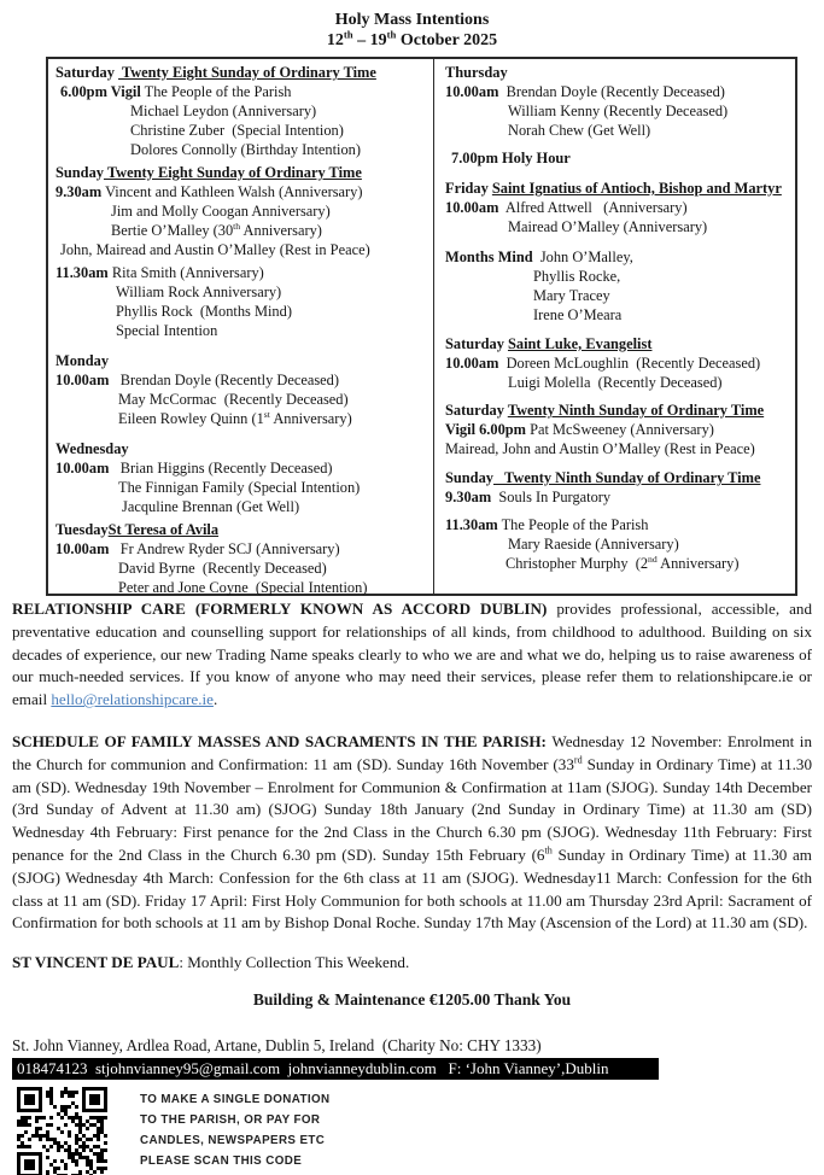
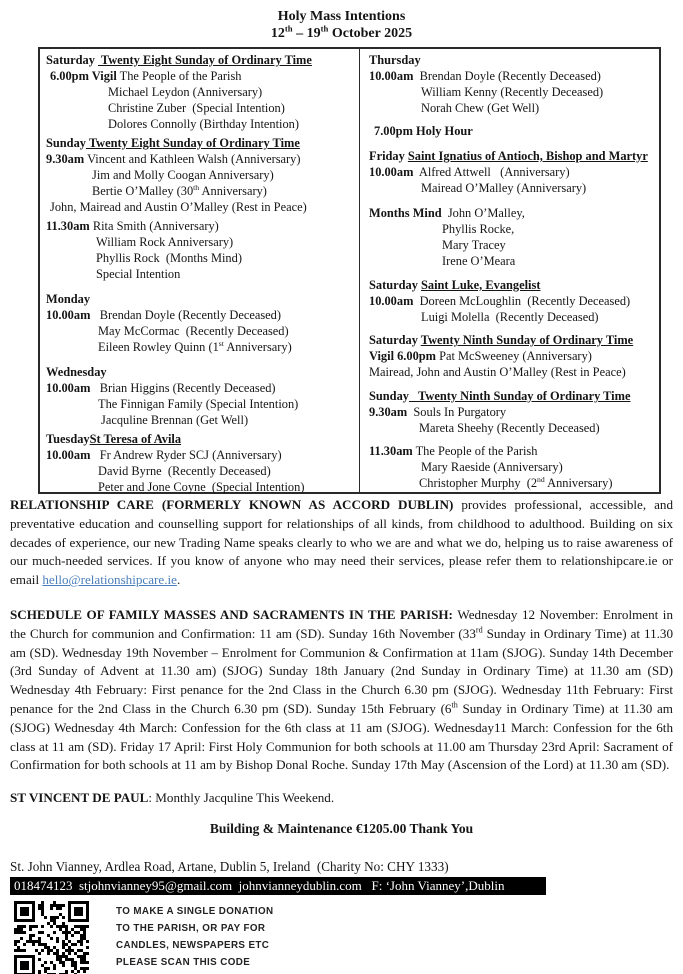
  Holy Mass Intentions
  12th – 19th October 2025
  Saturday Twenty Eight Sunday of Ordinary Time
  6.00pm Vigil The People of the Parish
  Michael Leydon (Anniversary)
  Christine Zuber (Special Intention)
  Dolores Connolly (Birthday Intention)
  Sunday Twenty Eight Sunday of Ordinary Time
  9.30am Vincent and Kathleen Walsh (Anniversary)
  Jim and Molly Coogan Anniversary)
  Bertie O’Malley (30th Anniversary)
  John, Mairead and Austin O’Malley (Rest in Peace)
  11.30am Rita Smith (Anniversary)
  William Rock Anniversary)
  Phyllis Rock (Months Mind)
  Special Intention
  Monday
  10.00am Brendan Doyle (Recently Deceased)
  May McCormac (Recently Deceased)
  Eileen Rowley Quinn (1st Anniversary)
  Wednesday
  10.00am Brian Higgins (Recently Deceased)
  The Finnigan Family (Special Intention)
  Jacquline Brennan (Get Well)
  TuesdaySt Teresa of Avila
  10.00am Fr Andrew Ryder SCJ (Anniversary)
  David Byrne (Recently Deceased)
  Peter and Jone Coyne (Special Intention)
  Thursday
  10.00am Brendan Doyle (Recently Deceased)
  William Kenny (Recently Deceased)
  Norah Chew (Get Well)
  7.00pm Holy Hour
  Friday Saint Ignatius of Antioch, Bishop and Martyr
  10.00am Alfred Attwell (Anniversary)
  Mairead O’Malley (Anniversary)
  Months Mind John O’Malley,
  Phyllis Rocke,
  Mary Tracey
  Irene O’Meara
  Saturday Saint Luke, Evangelist
  10.00am Doreen McLoughlin (Recently Deceased)
  Luigi Molella (Recently Deceased)
  Saturday Twenty Ninth Sunday of Ordinary Time
  Vigil 6.00pm Pat McSweeney (Anniversary)
  Mairead, John and Austin O’Malley (Rest in Peace)
  Sunday Twenty Ninth Sunday of Ordinary Time
  9.30am Souls In Purgatory
+ Mareta Sheehy (Recently Deceased)
  11.30am The People of the Parish
  Mary Raeside (Anniversary)
  Christopher Murphy (2nd Anniversary)
  RELATIONSHIP CARE (FORMERLY KNOWN AS ACCORD DUBLIN) provides professional, accessible, and preventative education and counselling support for relationships of all kinds, from childhood to adulthood. Building on six decades of experience, our new Trading Name speaks clearly to who we are and what we do, helping us to raise awareness of our much-needed services. If you know of anyone who may need their services, please refer them to relationshipcare.ie or email hello@relationshipcare.ie.
  SCHEDULE OF FAMILY MASSES AND SACRAMENTS IN THE PARISH: Wednesday 12 November: Enrolment in the Church for communion and Confirmation: 11 am (SD). Sunday 16th November (33rd Sunday in Ordinary Time) at 11.30 am (SD). Wednesday 19th November – Enrolment for Communion & Confirmation at 11am (SJOG). Sunday 14th December (3rd Sunday of Advent at 11.30 am) (SJOG) Sunday 18th January (2nd Sunday in Ordinary Time) at 11.30 am (SD) Wednesday 4th February: First penance for the 2nd Class in the Church 6.30 pm (SJOG). Wednesday 11th February: First penance for the 2nd Class in the Church 6.30 pm (SD). Sunday 15th February (6th Sunday in Ordinary Time) at 11.30 am (SJOG) Wednesday 4th March: Confession for the 6th class at 11 am (SJOG). Wednesday11 March: Confession for the 6th class at 11 am (SD). Friday 17 April: First Holy Communion for both schools at 11.00 am Thursday 23rd April: Sacrament of Confirmation for both schools at 11 am by Bishop Donal Roche. Sunday 17th May (Ascension of the Lord) at 11.30 am (SD).
- ST VINCENT DE PAUL: Monthly Collection This Weekend.
+ ST VINCENT DE PAUL: Monthly Jacquline This Weekend.
  Building & Maintenance €1205.00 Thank You
  St. John Vianney, Ardlea Road, Artane, Dublin 5, Ireland (Charity No: CHY 1333)
  018474123 stjohnvianney95@gmail.com johnvianneydublin.com F: ‘John Vianney’,Dublin
  TO MAKE A SINGLE DONATION
  TO THE PARISH, OR PAY FOR
  CANDLES, NEWSPAPERS ETC
  PLEASE SCAN THIS CODE
